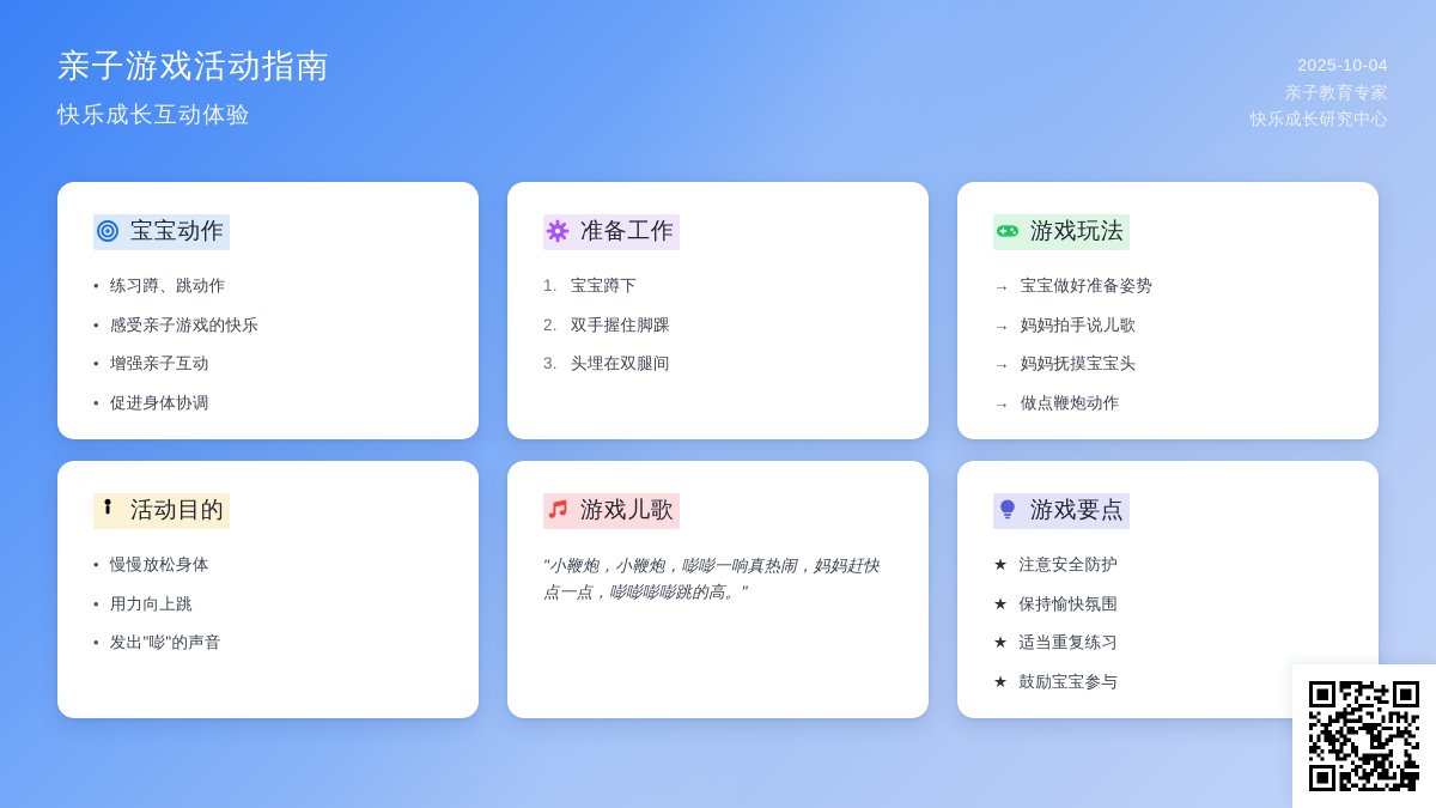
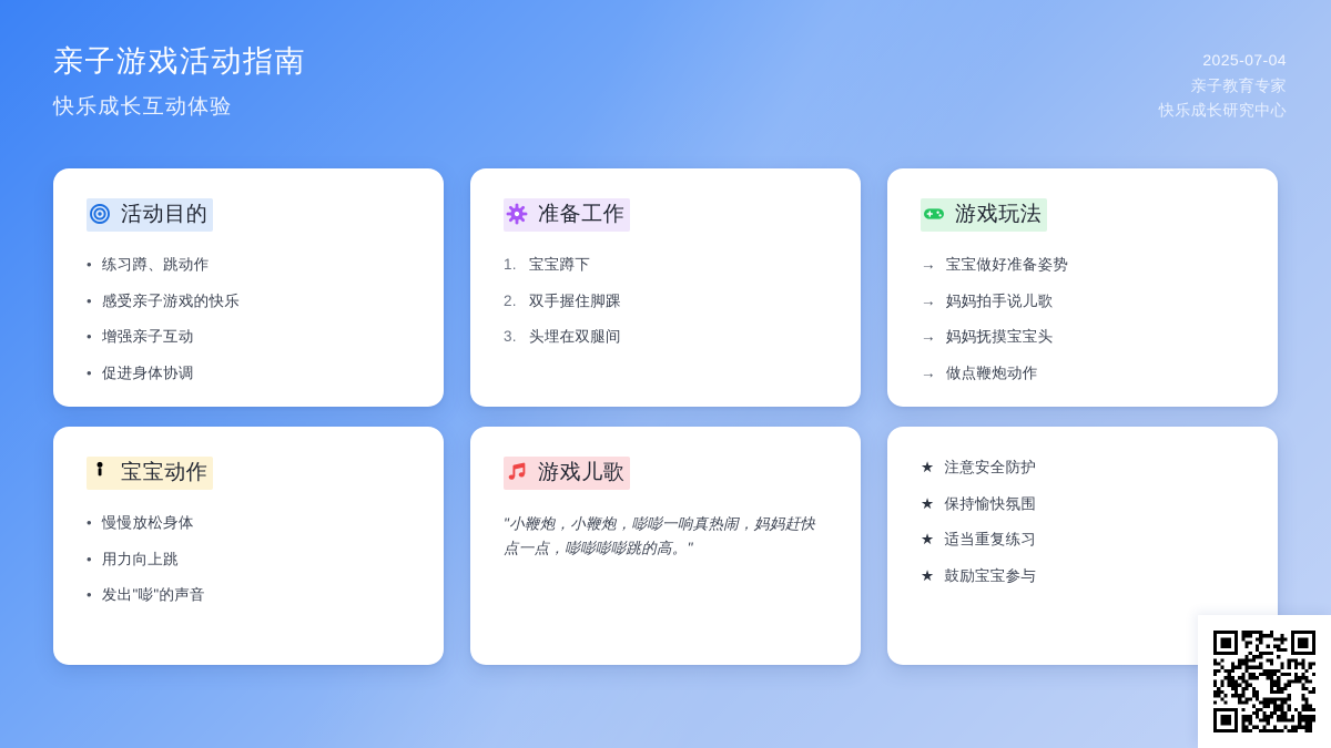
  亲子游戏活动指南
  快乐成长互动体验
- 2025-10-04
+ 2025-07-04
  亲子教育专家
  快乐成长研究中心
- 宝宝动作
+ 活动目的
  •
  练习蹲、跳动作
  •
  感受亲子游戏的快乐
  •
  增强亲子互动
  •
  促进身体协调
  准备工作
  1.
  宝宝蹲下
  2.
  双手握住脚踝
  3.
  头埋在双腿间
  游戏玩法
  →
  宝宝做好准备姿势
  →
  妈妈拍手说儿歌
  →
  妈妈抚摸宝宝头
  →
  做点鞭炮动作
- 活动目的
+ 宝宝动作
  •
  慢慢放松身体
  •
  用力向上跳
  •
  发出"嘭"的声音
  游戏儿歌
  "小鞭炮，小鞭炮，嘭嘭一响真热闹，妈妈赶快点一点，嘭嘭嘭嘭跳的高。"
- 游戏要点
  ★
  注意安全防护
  ★
  保持愉快氛围
  ★
  适当重复练习
  ★
  鼓励宝宝参与
